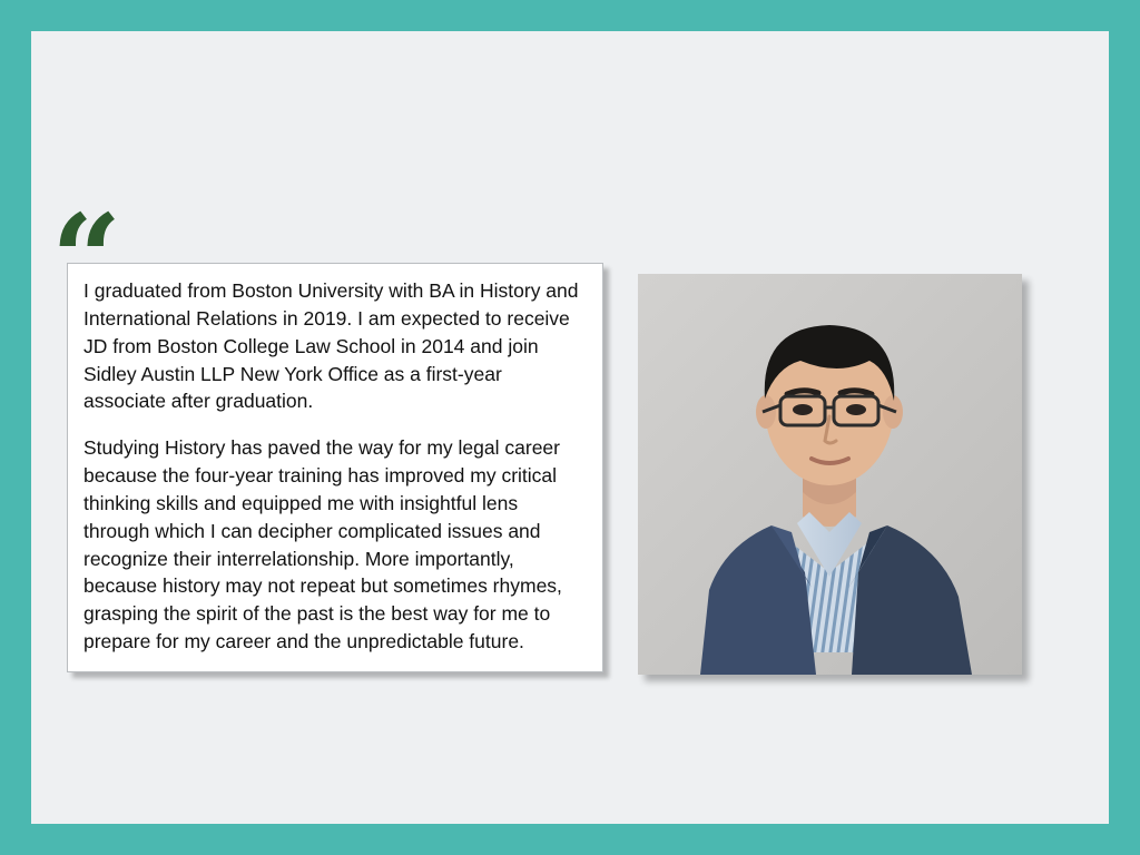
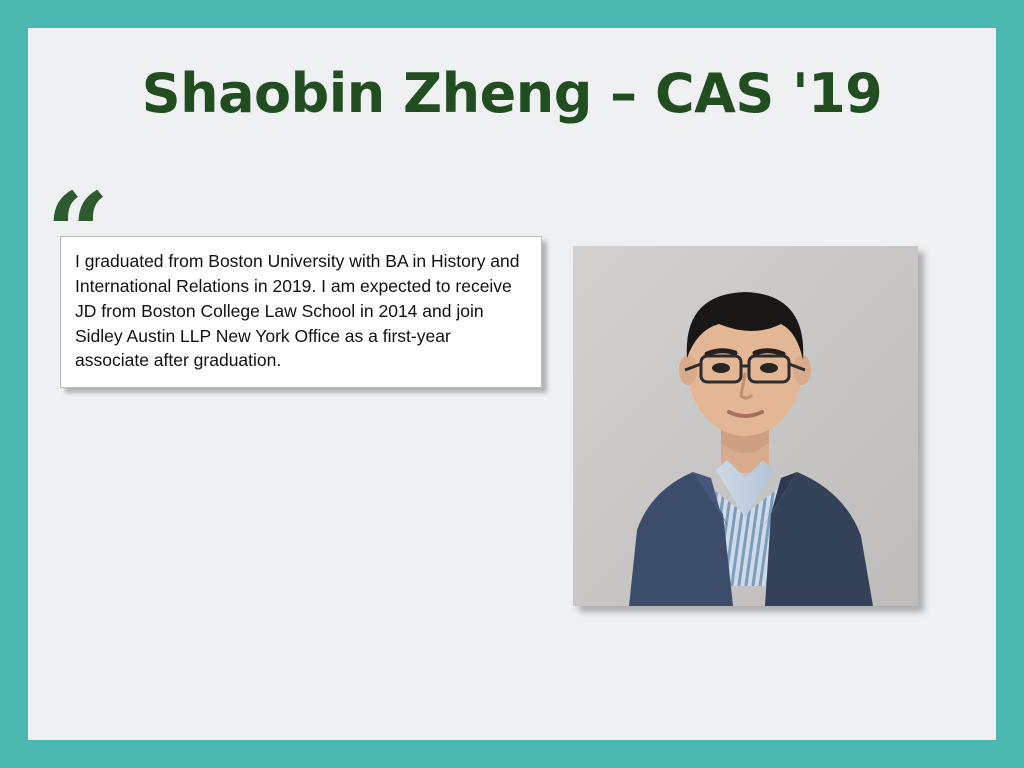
+ Shaobin Zheng – CAS '19
  “
  I graduated from Boston University with BA in History and International Relations in 2019. I am expected to receive JD from Boston College Law School in 2014 and join Sidley Austin LLP New York Office as a first-year associate after graduation.
- Studying History has paved the way for my legal career because the four-year training has improved my critical thinking skills and equipped me with insightful lens through which I can decipher complicated issues and recognize their interrelationship. More importantly, because history may not repeat but sometimes rhymes, grasping the spirit of the past is the best way for me to prepare for my career and the unpredictable future.
